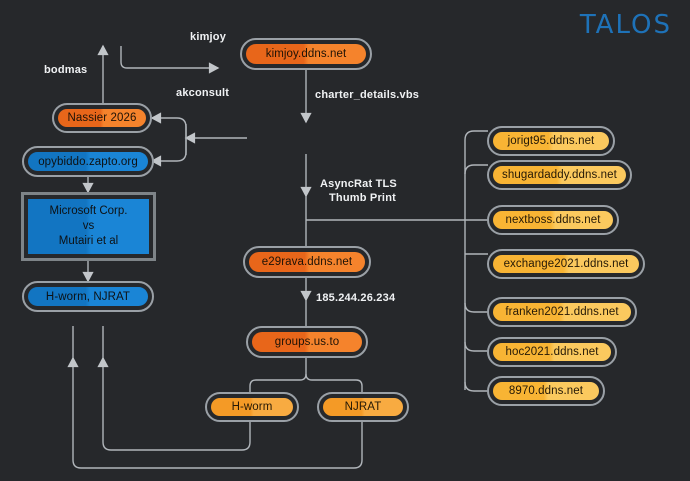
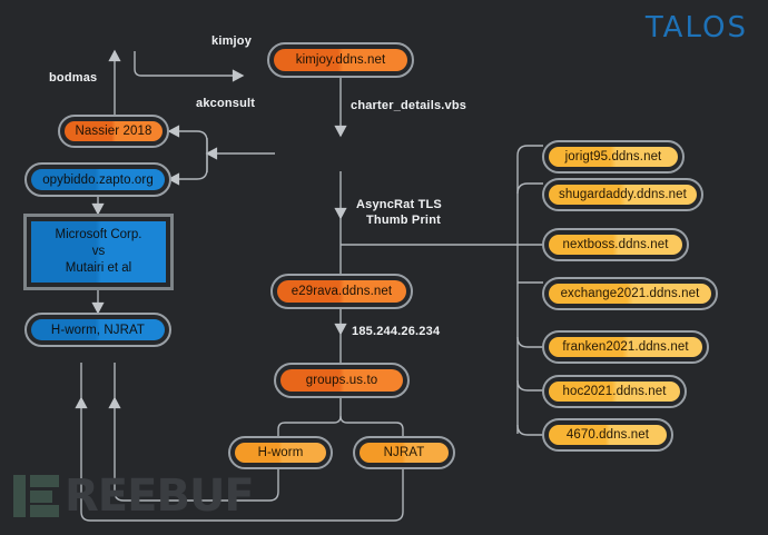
  TALOS
  kimjoy.ddns.net
- Nassier 2026
+ Nassier 2018
  opybiddo.zapto.org
  Microsoft Corp.
  vs
  Mutairi et al
  H-worm, NJRAT
  e29rava.ddns.net
  groups.us.to
  H-worm
  NJRAT
  jorigt95.ddns.net
  shugardaddy.ddns.net
  nextboss.ddns.net
  exchange2021.ddns.net
  franken2021.ddns.net
  hoc2021.ddns.net
- 8970.ddns.net
+ 4670.ddns.net
  bodmas
  kimjoy
  akconsult
  charter_details.vbs
  AsyncRat TLS
  Thumb Print
  185.244.26.234
+ REEBUF
